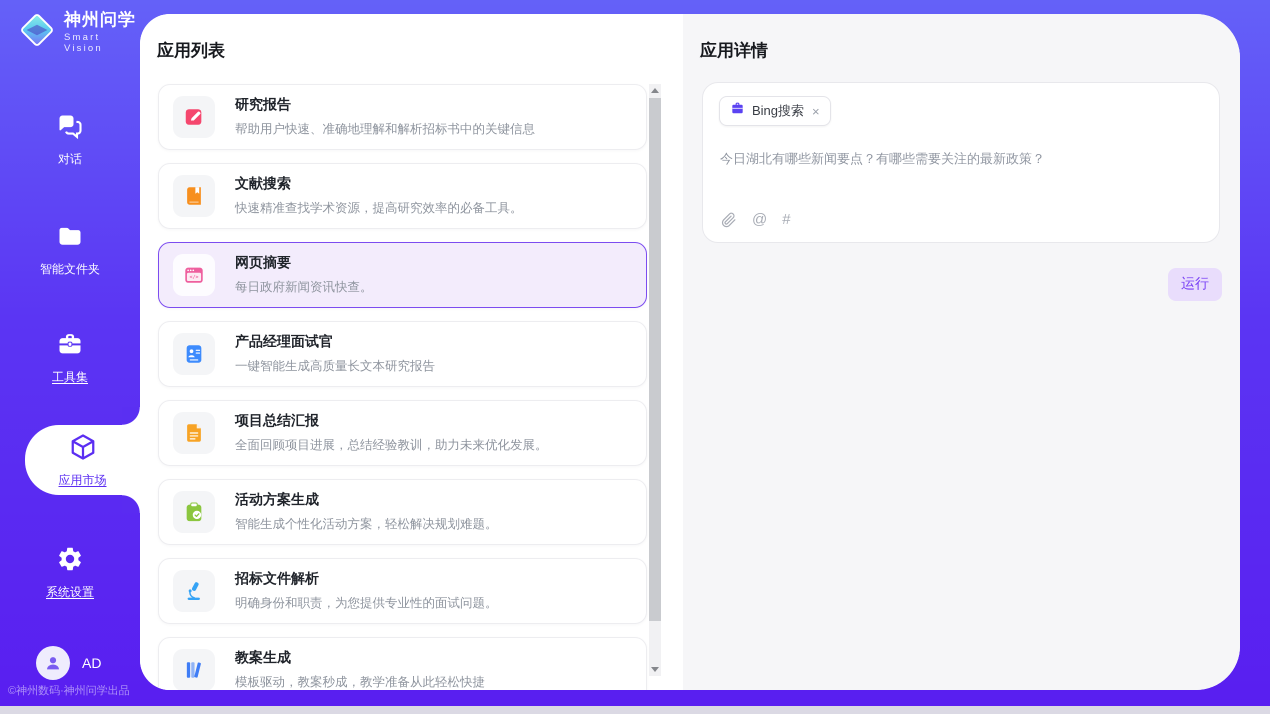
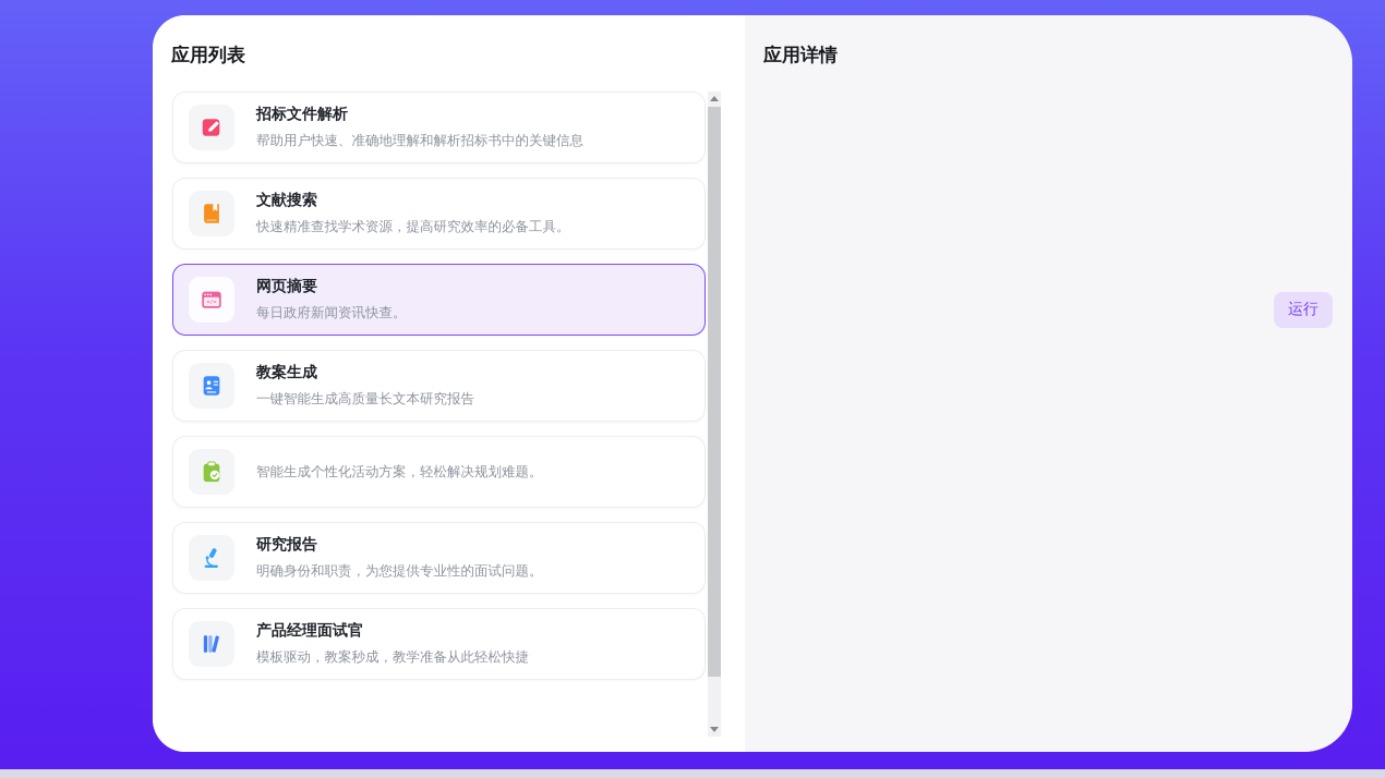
- 神州问学
- Smart Vision
- 对话
- 智能文件夹
- 工具集
- 应用市场
- 系统设置
- AD
- ©神州数码·神州问学出品
  应用列表
- 研究报告
+ 招标文件解析
  帮助用户快速、准确地理解和解析招标书中的关键信息
  文献搜索
  快速精准查找学术资源，提高研究效率的必备工具。
  网页摘要
  每日政府新闻资讯快查。
- 产品经理面试官
+ 教案生成
  一键智能生成高质量长文本研究报告
- 项目总结汇报
- 全面回顾项目进展，总结经验教训，助力未来优化发展。
- 活动方案生成
  智能生成个性化活动方案，轻松解决规划难题。
- 招标文件解析
+ 研究报告
  明确身份和职责，为您提供专业性的面试问题。
- 教案生成
+ 产品经理面试官
  模板驱动，教案秒成，教学准备从此轻松快捷
  应用详情
- Bing搜索
- ×
- 今日湖北有哪些新闻要点？有哪些需要关注的最新政策？
- @
- #
  运行
